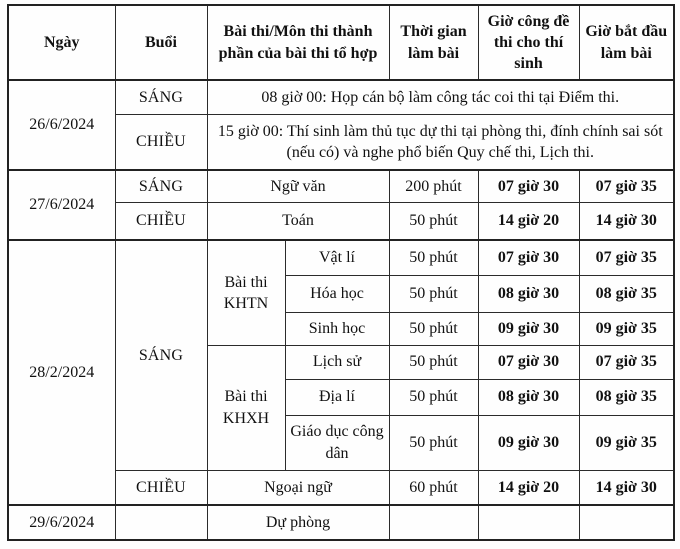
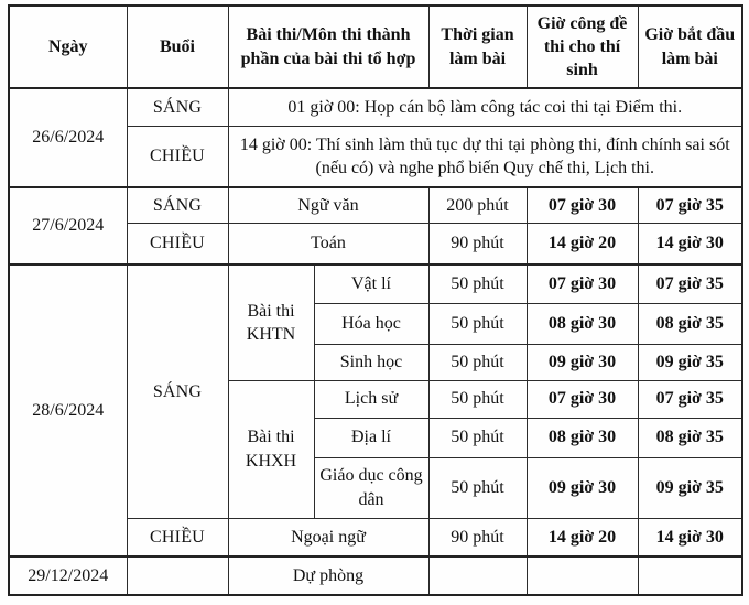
  Ngày	Buổi	Bài thi/Môn thi thành phần của bài thi tổ hợp	Thời gian làm bài	Giờ công đề thi cho thí sinh	Giờ bắt đầu làm bài
- 26/6/2024	SÁNG	08 giờ 00: Họp cán bộ làm công tác coi thi tại Điểm thi.
+ 26/6/2024	SÁNG	01 giờ 00: Họp cán bộ làm công tác coi thi tại Điểm thi.
- CHIỀU	15 giờ 00: Thí sinh làm thủ tục dự thi tại phòng thi, đính chính sai sót (nếu có) và nghe phổ biến Quy chế thi, Lịch thi.
+ CHIỀU	14 giờ 00: Thí sinh làm thủ tục dự thi tại phòng thi, đính chính sai sót (nếu có) và nghe phổ biến Quy chế thi, Lịch thi.
  27/6/2024	SÁNG	Ngữ văn	200 phút	07 giờ 30	07 giờ 35
- CHIỀU	Toán	50 phút	14 giờ 20	14 giờ 30
+ CHIỀU	Toán	90 phút	14 giờ 20	14 giờ 30
- 28/2/2024	SÁNG	Bài thi KHTN	Vật lí	50 phút	07 giờ 30	07 giờ 35
+ 28/6/2024	SÁNG	Bài thi KHTN	Vật lí	50 phút	07 giờ 30	07 giờ 35
  Hóa học	50 phút	08 giờ 30	08 giờ 35
  Sinh học	50 phút	09 giờ 30	09 giờ 35
  Bài thi KHXH	Lịch sử	50 phút	07 giờ 30	07 giờ 35
  Địa lí	50 phút	08 giờ 30	08 giờ 35
  Giáo dục công dân	50 phút	09 giờ 30	09 giờ 35
- CHIỀU	Ngoại ngữ	60 phút	14 giờ 20	14 giờ 30
+ CHIỀU	Ngoại ngữ	90 phút	14 giờ 20	14 giờ 30
- 29/6/2024		Dự phòng
+ 29/12/2024		Dự phòng
